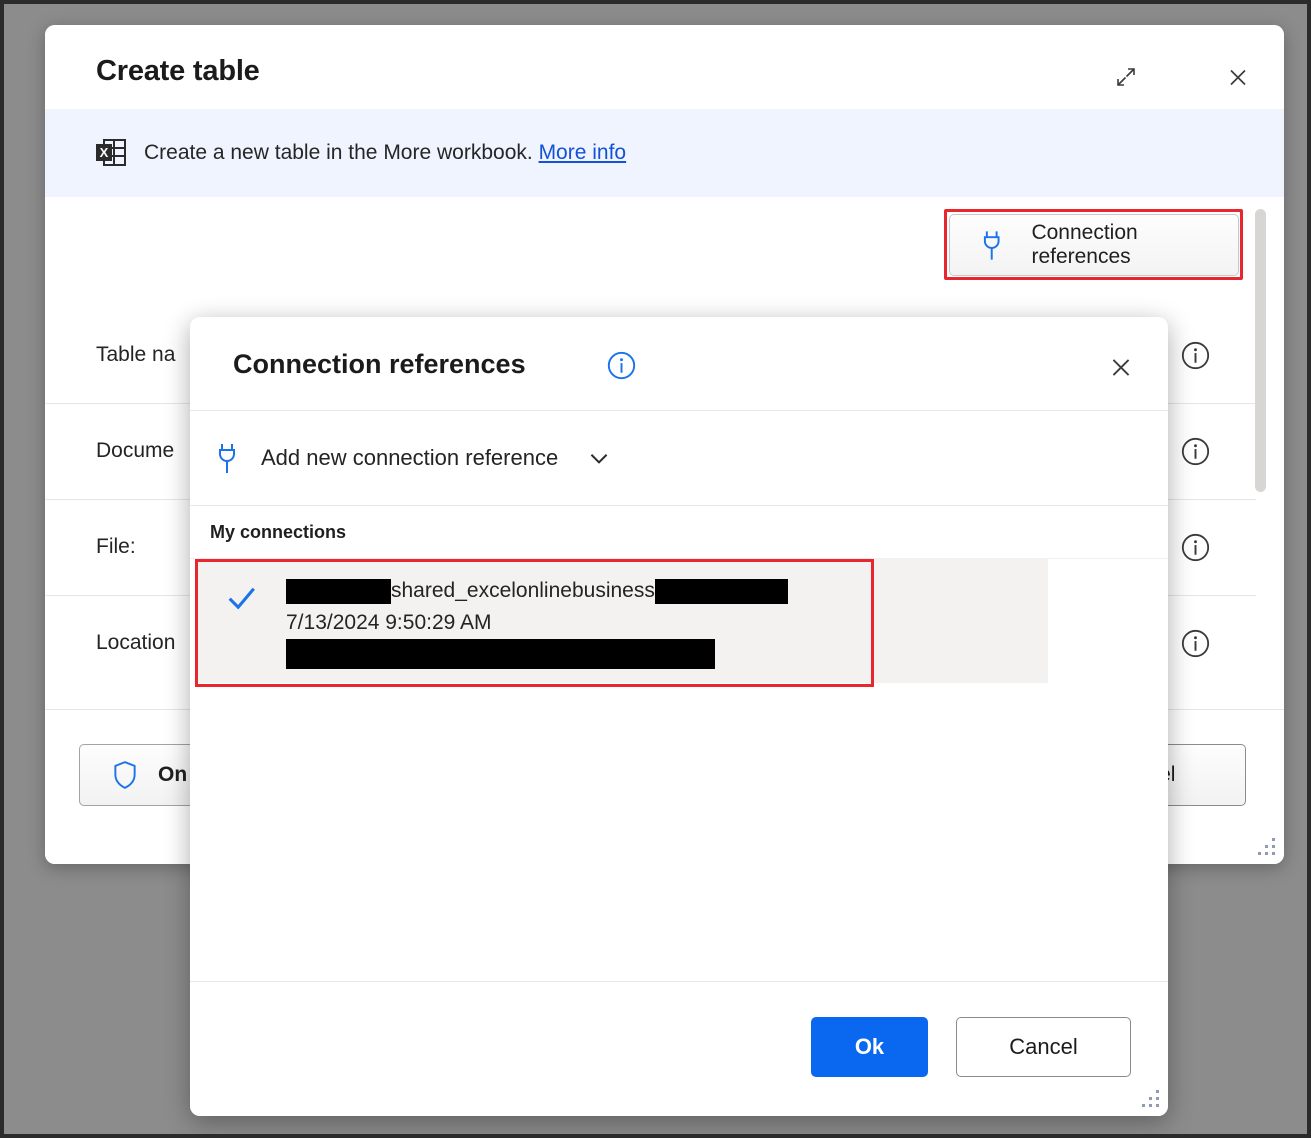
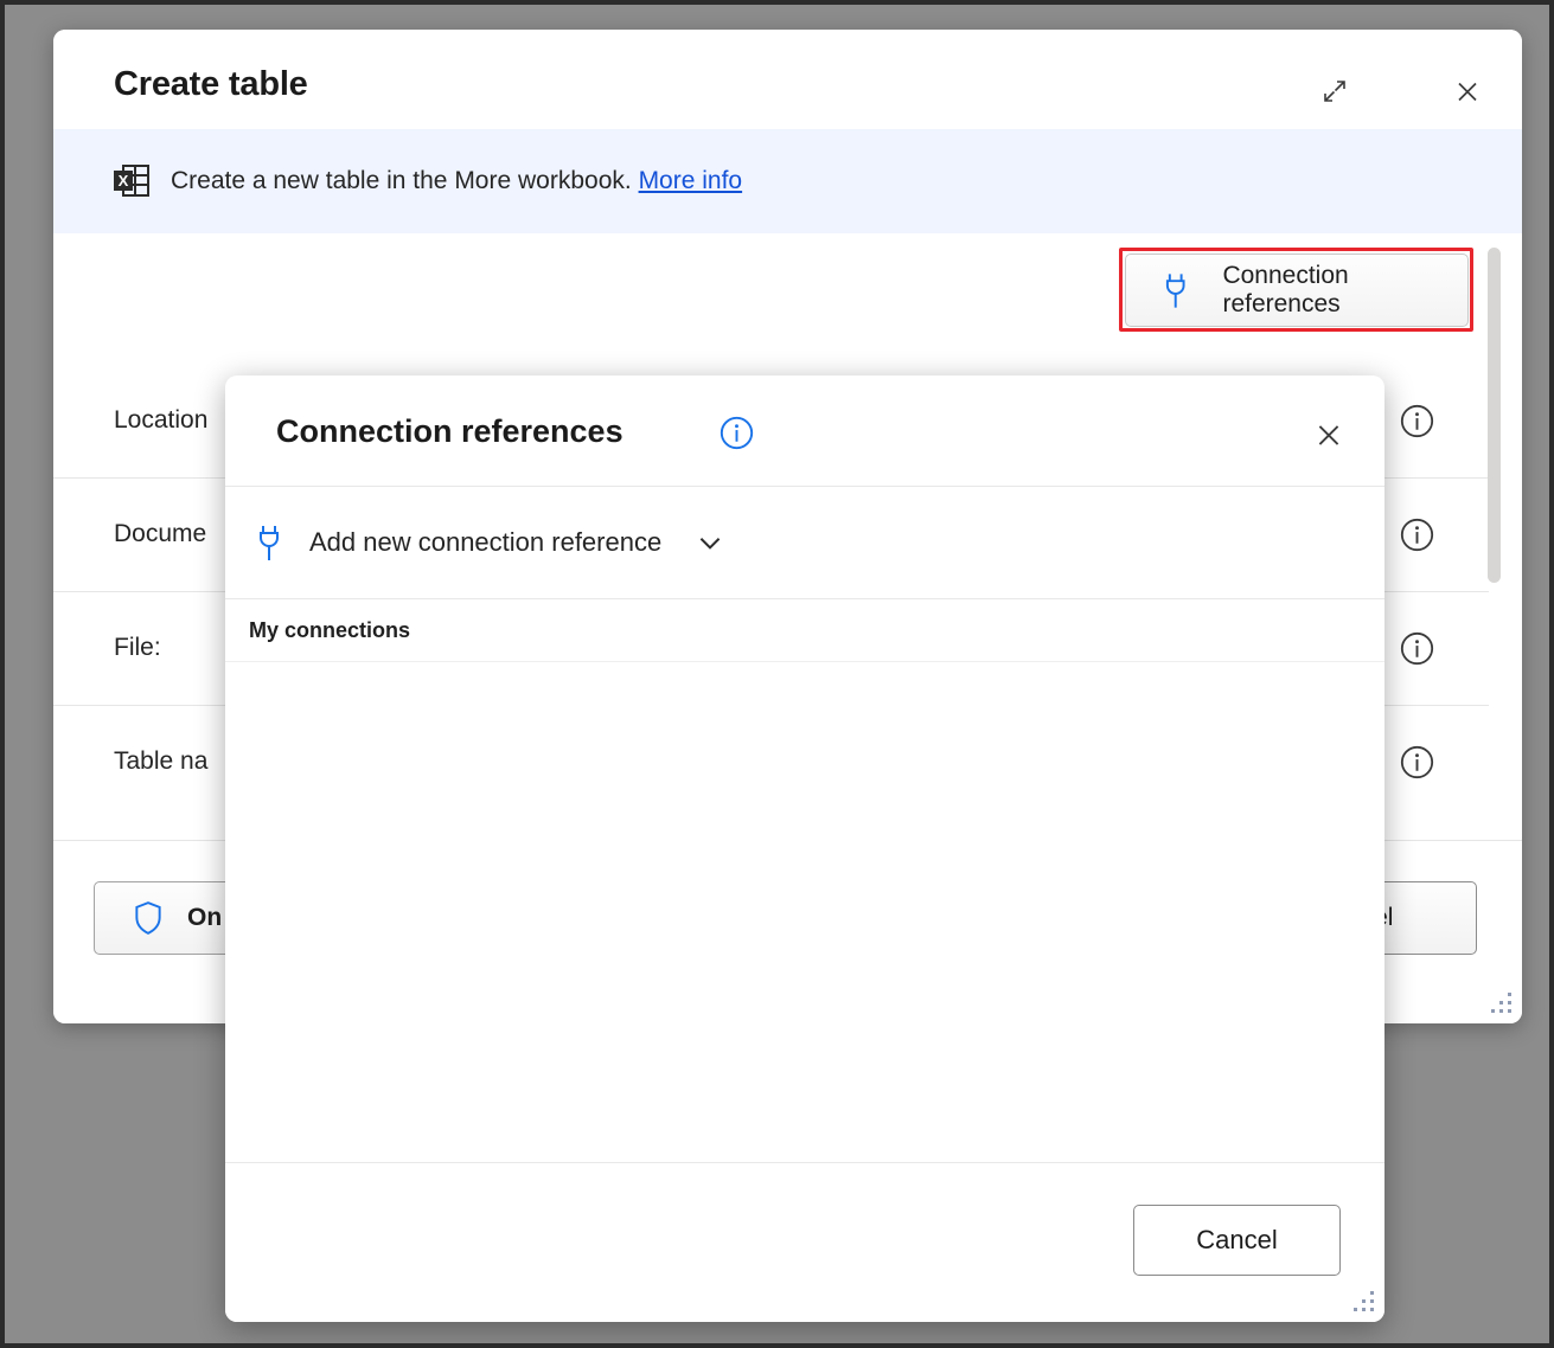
  Create table
  X
  Create a new table in the More workbook. More info
  Connection references
- Table na
+ Location
  Docume
  File:
- Location
+ Table na
  On
  Connection references
  Add new connection reference
  My connections
- shared_excelonlinebusiness
- 7/13/2024 9:50:29 AM
- Ok
  Cancel
